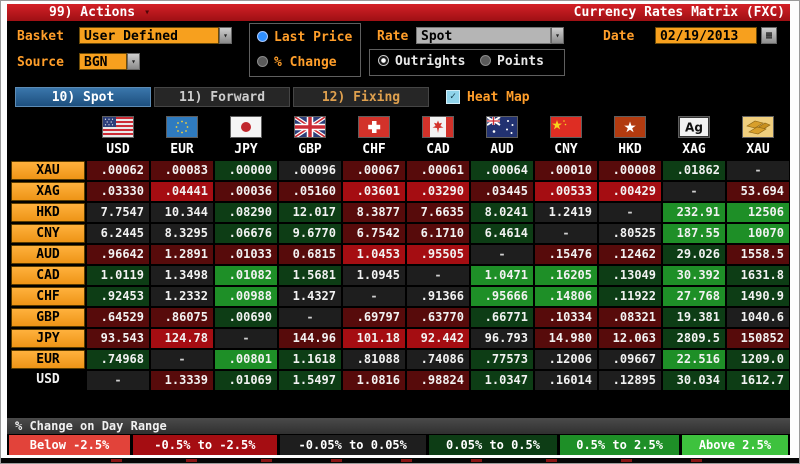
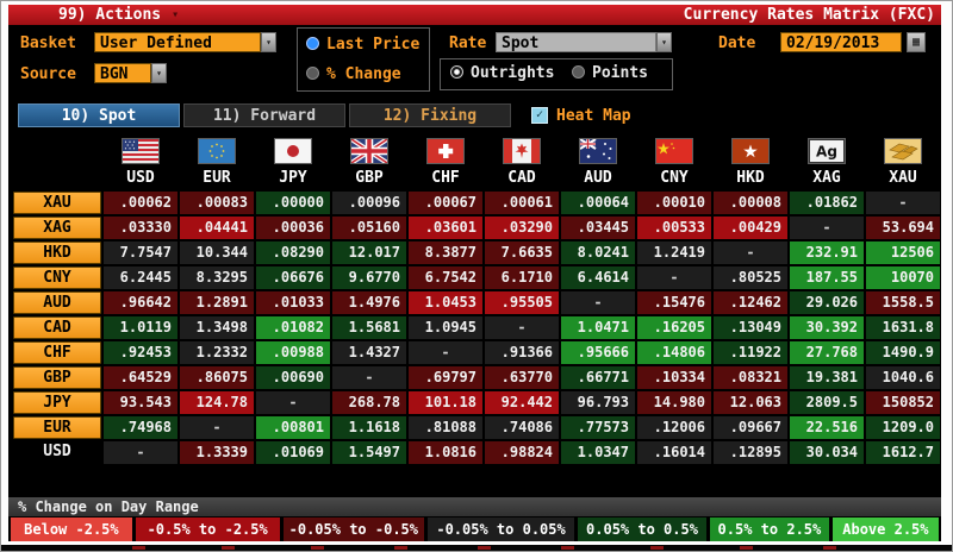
  99) Actions
  ▾
  Currency Rates Matrix (FXC)
  Basket
  User Defined
  ▾
  Source
  BGN
  ▾
  Last Price
  % Change
  Rate
  Spot
  ▾
  Outrights
  Points
  Date
  02/19/2013
  ▦
  10) Spot
  11) Forward
  12) Fixing
  ✓
  Heat Map
  Ag
  USD
  EUR
  JPY
  GBP
  CHF
  CAD
  AUD
  CNY
  HKD
  XAG
  XAU
  XAU
  .00062
  .00083
  .00000
  .00096
  .00067
  .00061
  .00064
  .00010
  .00008
  .01862
  -
  XAG
  .03330
  .04441
  .00036
  .05160
  .03601
  .03290
  .03445
  .00533
  .00429
  -
  53.694
  HKD
  7.7547
  10.344
  .08290
  12.017
  8.3877
  7.6635
  8.0241
  1.2419
  -
  232.91
  12506
  CNY
  6.2445
  8.3295
  .06676
  9.6770
  6.7542
  6.1710
  6.4614
  -
  .80525
  187.55
  10070
  AUD
  .96642
  1.2891
  .01033
- 0.6815
+ 1.4976
  1.0453
  .95505
  -
  .15476
  .12462
  29.026
  1558.5
  CAD
  1.0119
  1.3498
  .01082
  1.5681
  1.0945
  -
  1.0471
  .16205
  .13049
  30.392
  1631.8
  CHF
  .92453
  1.2332
  .00988
  1.4327
  -
  .91366
  .95666
  .14806
  .11922
  27.768
  1490.9
  GBP
  .64529
  .86075
  .00690
  -
  .69797
  .63770
  .66771
  .10334
  .08321
  19.381
  1040.6
  JPY
  93.543
  124.78
  -
- 144.96
+ 268.78
  101.18
  92.442
  96.793
  14.980
  12.063
  2809.5
  150852
  EUR
  .74968
  -
  .00801
  1.1618
  .81088
  .74086
  .77573
  .12006
  .09667
  22.516
  1209.0
  USD
  -
  1.3339
  .01069
  1.5497
  1.0816
  .98824
  1.0347
  .16014
  .12895
  30.034
  1612.7
  % Change on Day Range
  Below -2.5%
  -0.5% to -2.5%
+ -0.05% to -0.5%
  -0.05% to 0.05%
  0.05% to 0.5%
  0.5% to 2.5%
  Above 2.5%
